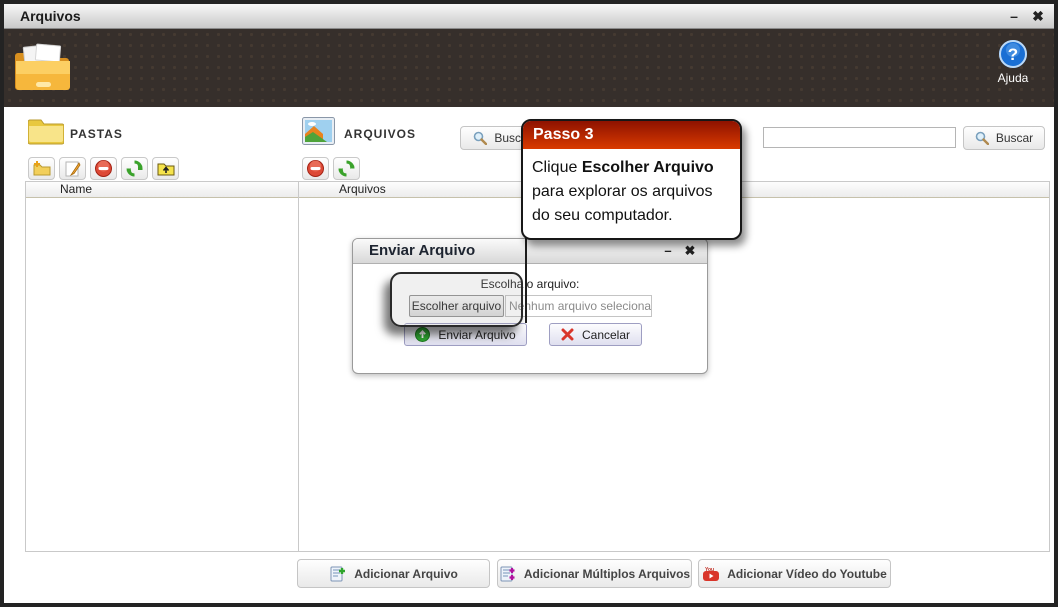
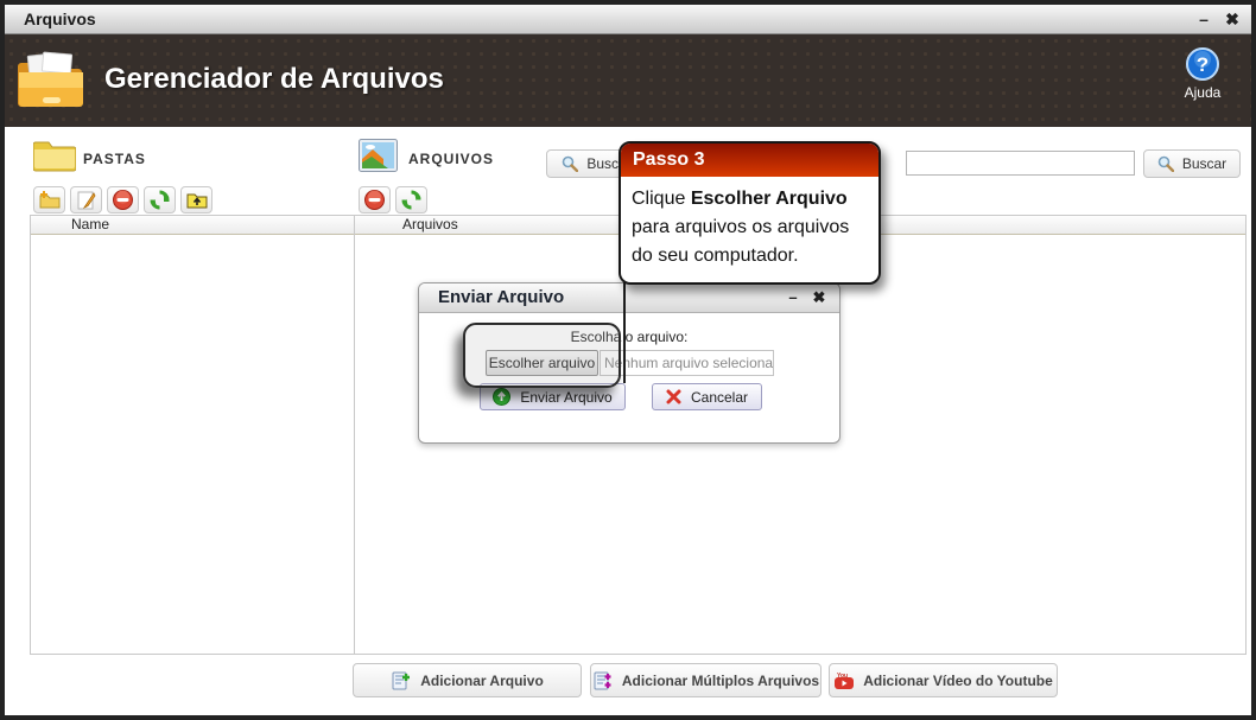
  Arquivos
  –
  ✖
+ Gerenciador de Arquivos
  ?
  Ajuda
  PASTAS
  Name
  ARQUIVOS
  Buscar
  Arquivos
  Adicionar Arquivo
  Adicionar Múltiplos Arquivos
  Adicionar Vídeo do Youtube
  Enviar Arquivo
  –
  ✖
  Escolha o arquivo:
  Escolher arquivo
  Nenhum arquivo seleciona
  Enviar Arquivo
  Cancelar
  Passo 3
- Clique Escolher Arquivo para explorar os arquivos do seu computador.
+ Clique Escolher Arquivo para arquivos os arquivos do seu computador.
